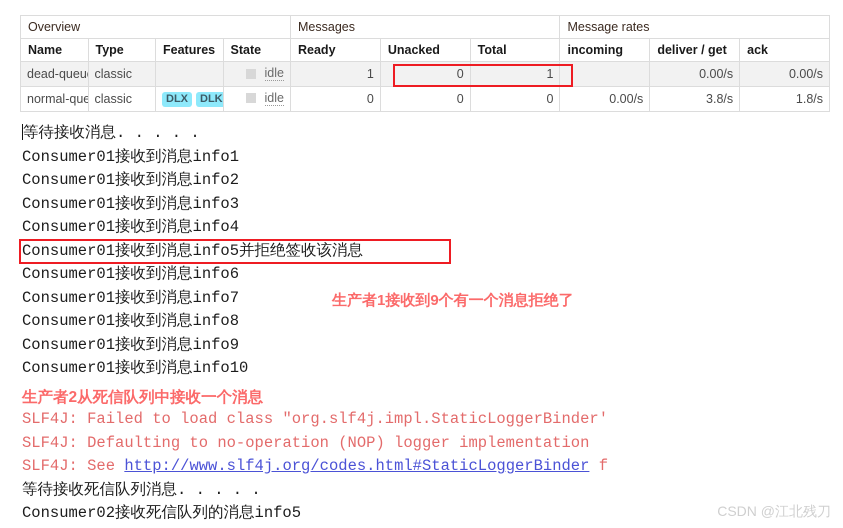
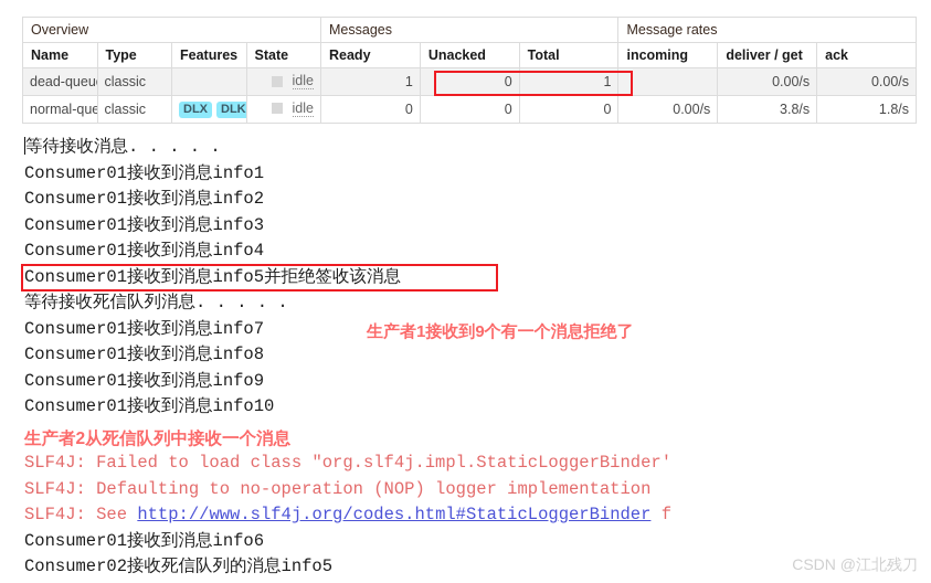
  Overview	Messages	Message rates
  Name	Type	Features	State	Ready	Unacked	Total	incoming	deliver / get	ack
  dead-queu	classic		idle	1	0	1		0.00/s	0.00/s
  normal-que	classic	DLX DLK	idle	0	0	0	0.00/s	3.8/s	1.8/s
  等待接收消息. . . . .
  Consumer01接收到消息info1
  Consumer01接收到消息info2
  Consumer01接收到消息info3
  Consumer01接收到消息info4
  Consumer01接收到消息info5并拒绝签收该消息
- Consumer01接收到消息info6
+ 等待接收死信队列消息. . . . .
  Consumer01接收到消息info7
  Consumer01接收到消息info8
  Consumer01接收到消息info9
  Consumer01接收到消息info10
  SLF4J: Failed to load class "org.slf4j.impl.StaticLoggerBinder'
  SLF4J: Defaulting to no-operation (NOP) logger implementation
  SLF4J: See http://www.slf4j.org/codes.html#StaticLoggerBinder f
- 等待接收死信队列消息. . . . .
+ Consumer01接收到消息info6
  Consumer02接收死信队列的消息info5
  生产者1接收到9个有一个消息拒绝了
  生产者2从死信队列中接收一个消息
  CSDN @江北残刀
